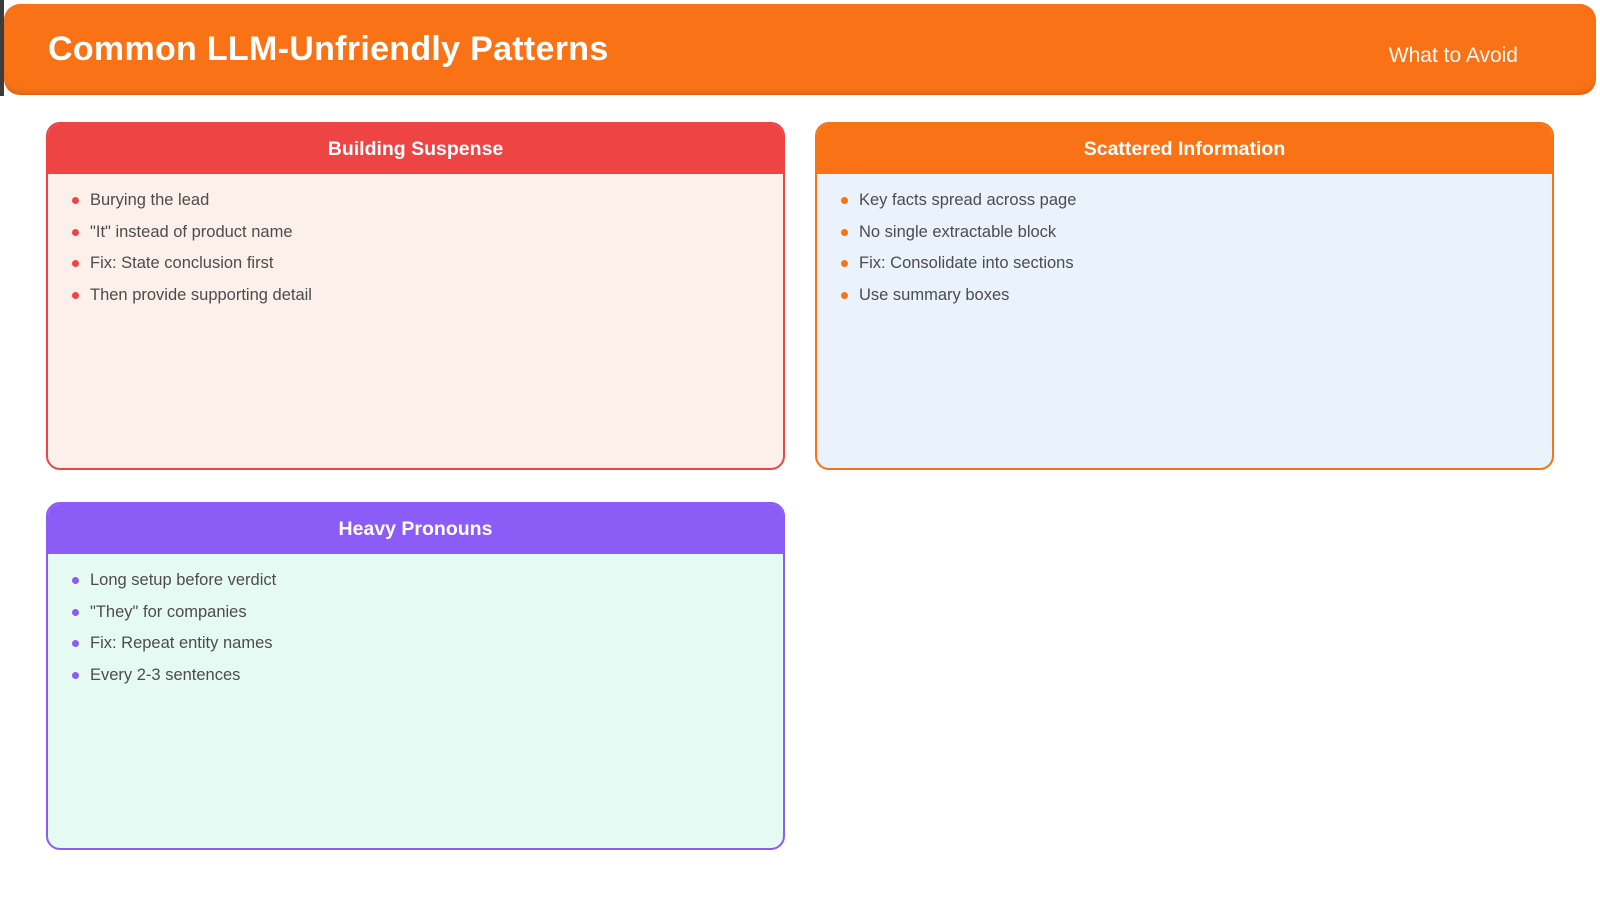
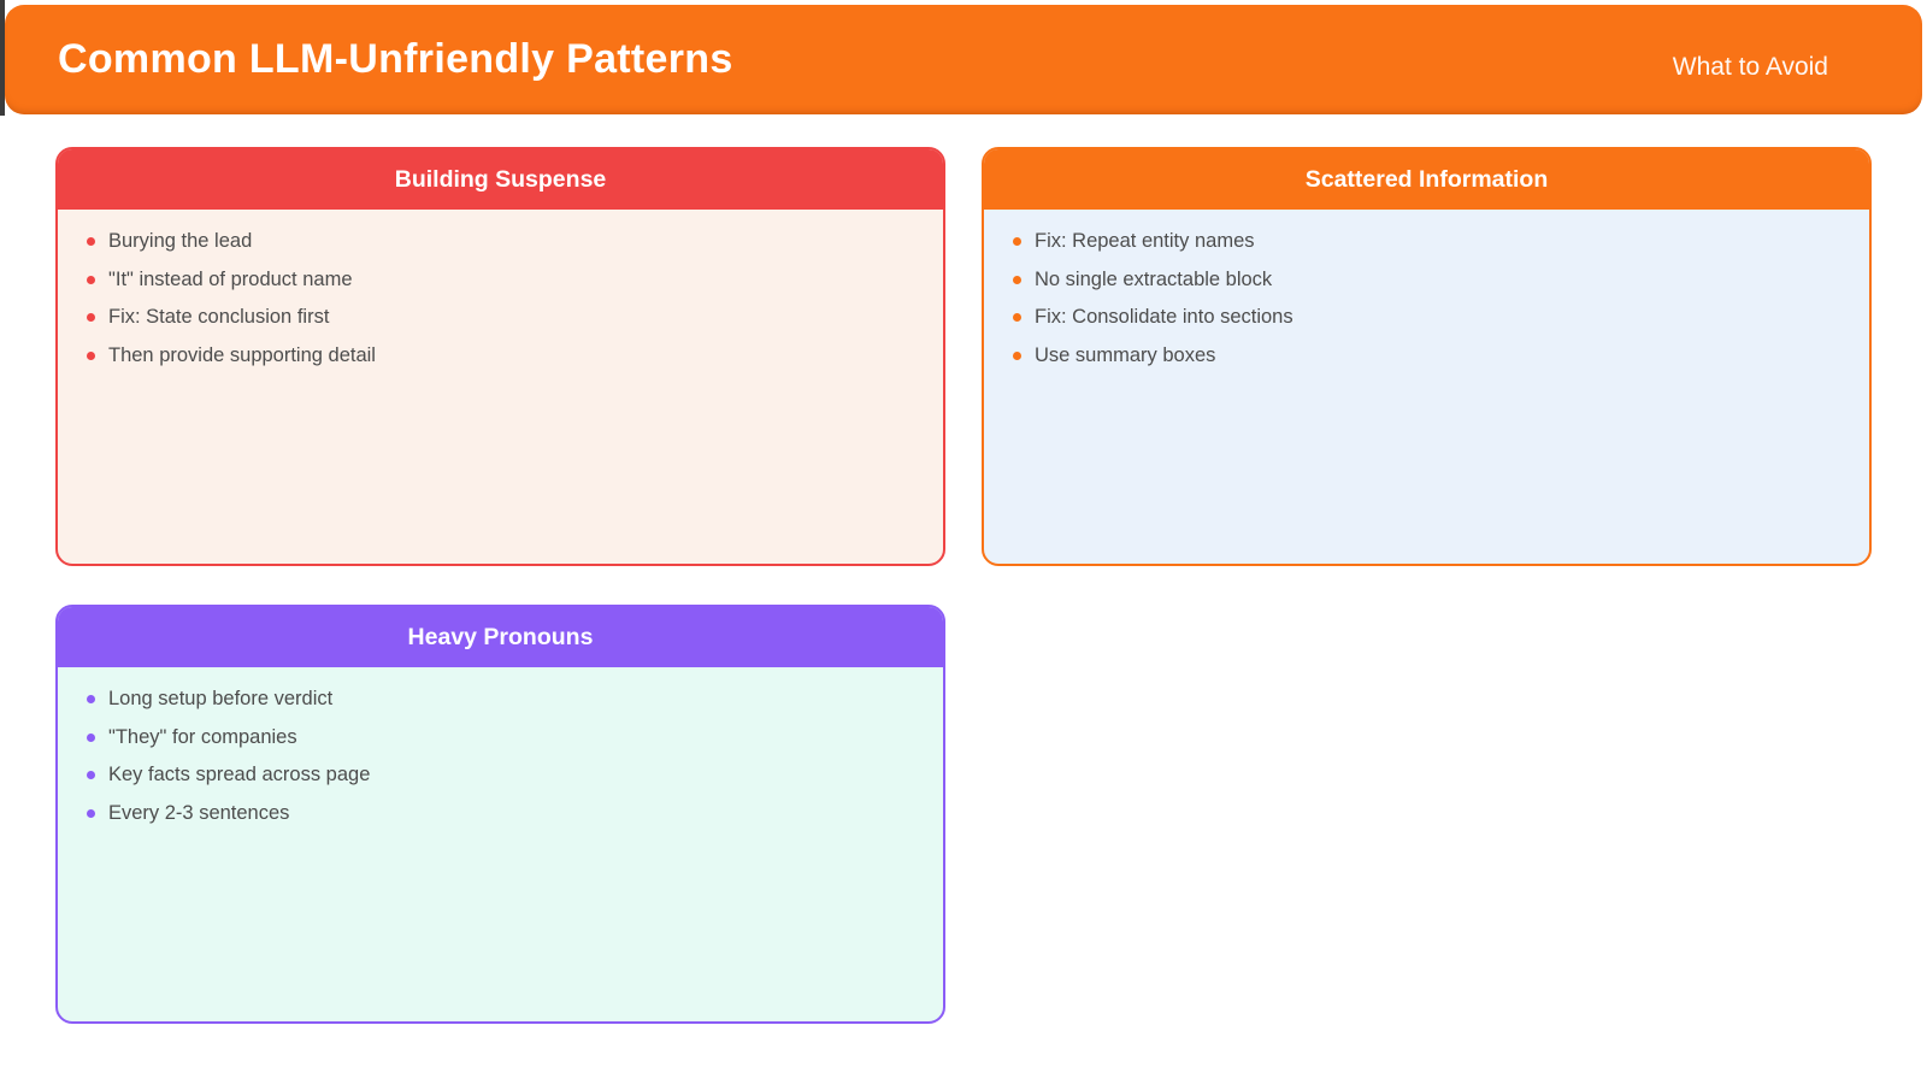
  Common LLM-Unfriendly Patterns
  What to Avoid
  Building Suspense
  Burying the lead
  "It" instead of product name
  Fix: State conclusion first
  Then provide supporting detail
  Scattered Information
- Key facts spread across page
+ Fix: Repeat entity names
  No single extractable block
  Fix: Consolidate into sections
  Use summary boxes
  Heavy Pronouns
  Long setup before verdict
  "They" for companies
- Fix: Repeat entity names
+ Key facts spread across page
  Every 2-3 sentences
